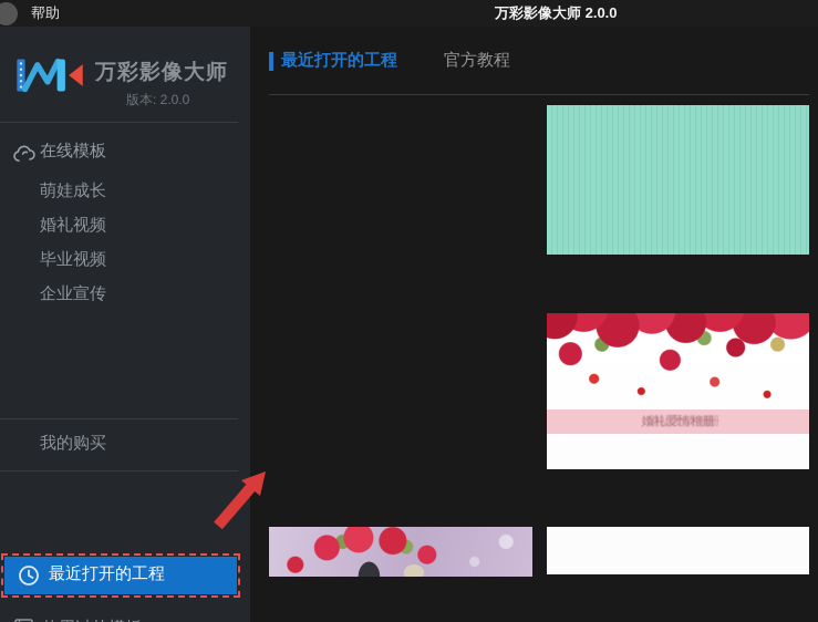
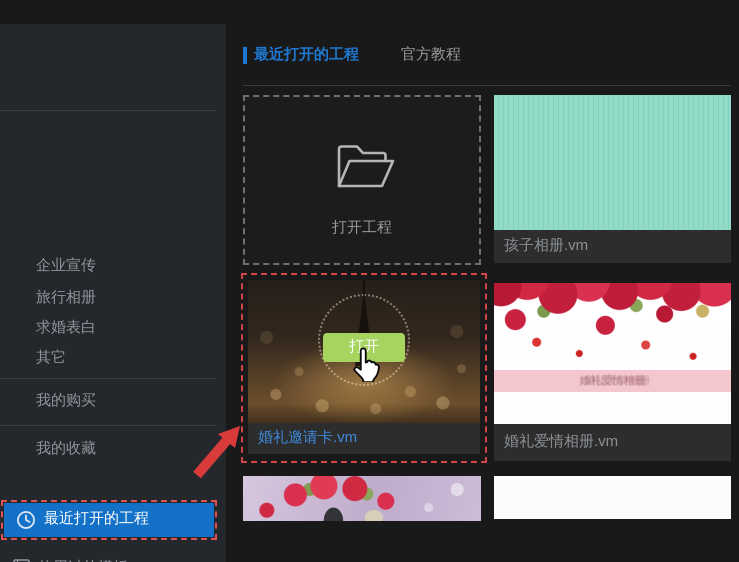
- 帮助
- 万彩影像大师 2.0.0
- 万彩影像大师
- 版本: 2.0.0
- 在线模板
- 萌娃成长
- 婚礼视频
- 毕业视频
  企业宣传
+ 旅行相册
+ 求婚表白
+ 其它
  我的购买
+ 我的收藏
  最近打开的工程
  最近打开的工程
  官方教程
+ 打开工程
+ 孩子相册.vm
+ 打开
+ 婚礼邀请卡.vm
  婚礼爱情相册
+ 婚礼爱情相册.vm
